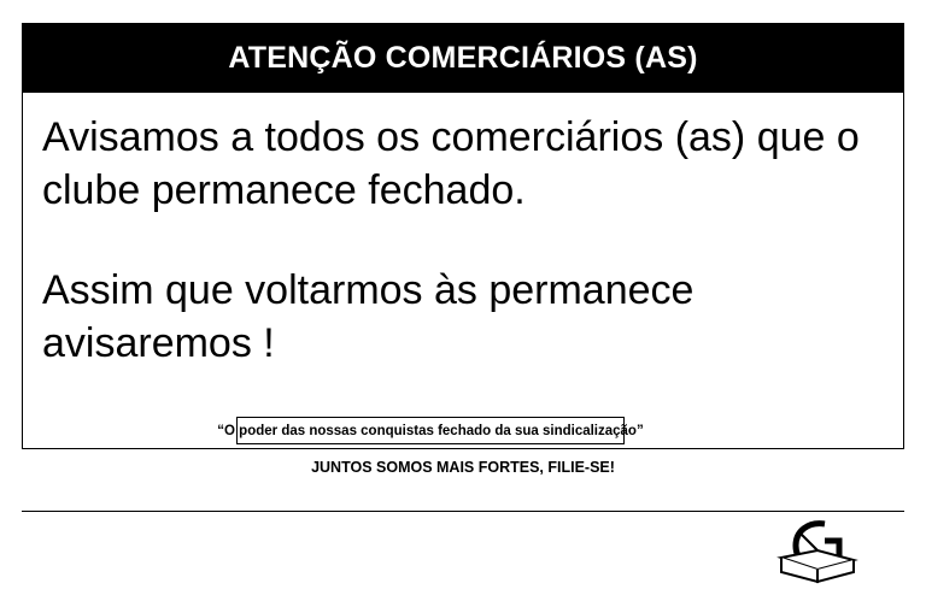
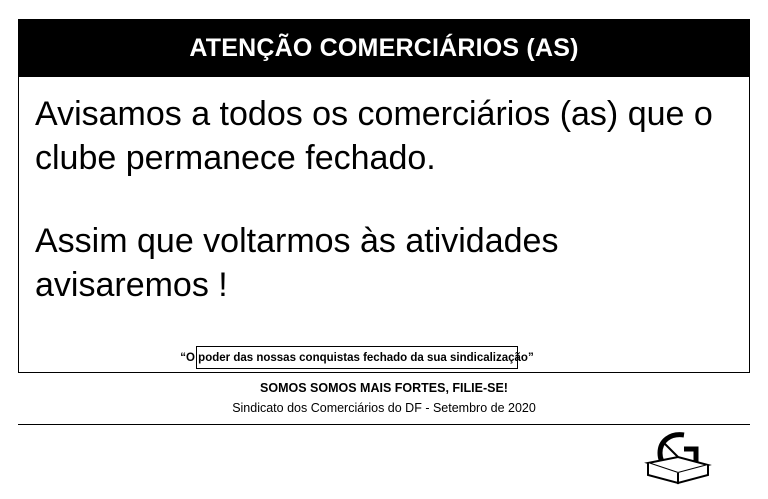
  ATENÇÃO COMERCIÁRIOS (AS)
  Avisamos a todos os comerciários (as) que o clube permanece fechado.
- Assim que voltarmos às permanece avisaremos !
+ Assim que voltarmos às atividades avisaremos !
  “O poder das nossas conquistas fechado da sua sindicalização”
- JUNTOS SOMOS MAIS FORTES, FILIE-SE!
+ SOMOS SOMOS MAIS FORTES, FILIE-SE!
+ Sindicato dos Comerciários do DF - Setembro de 2020
